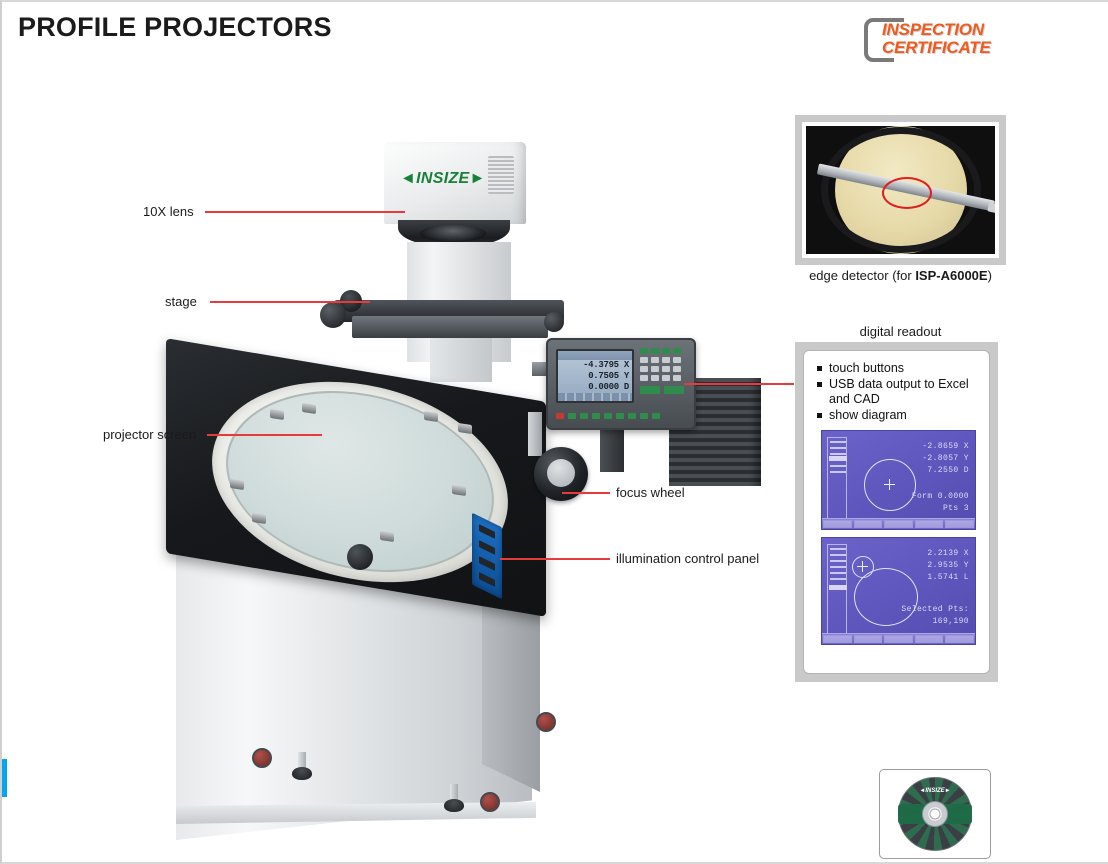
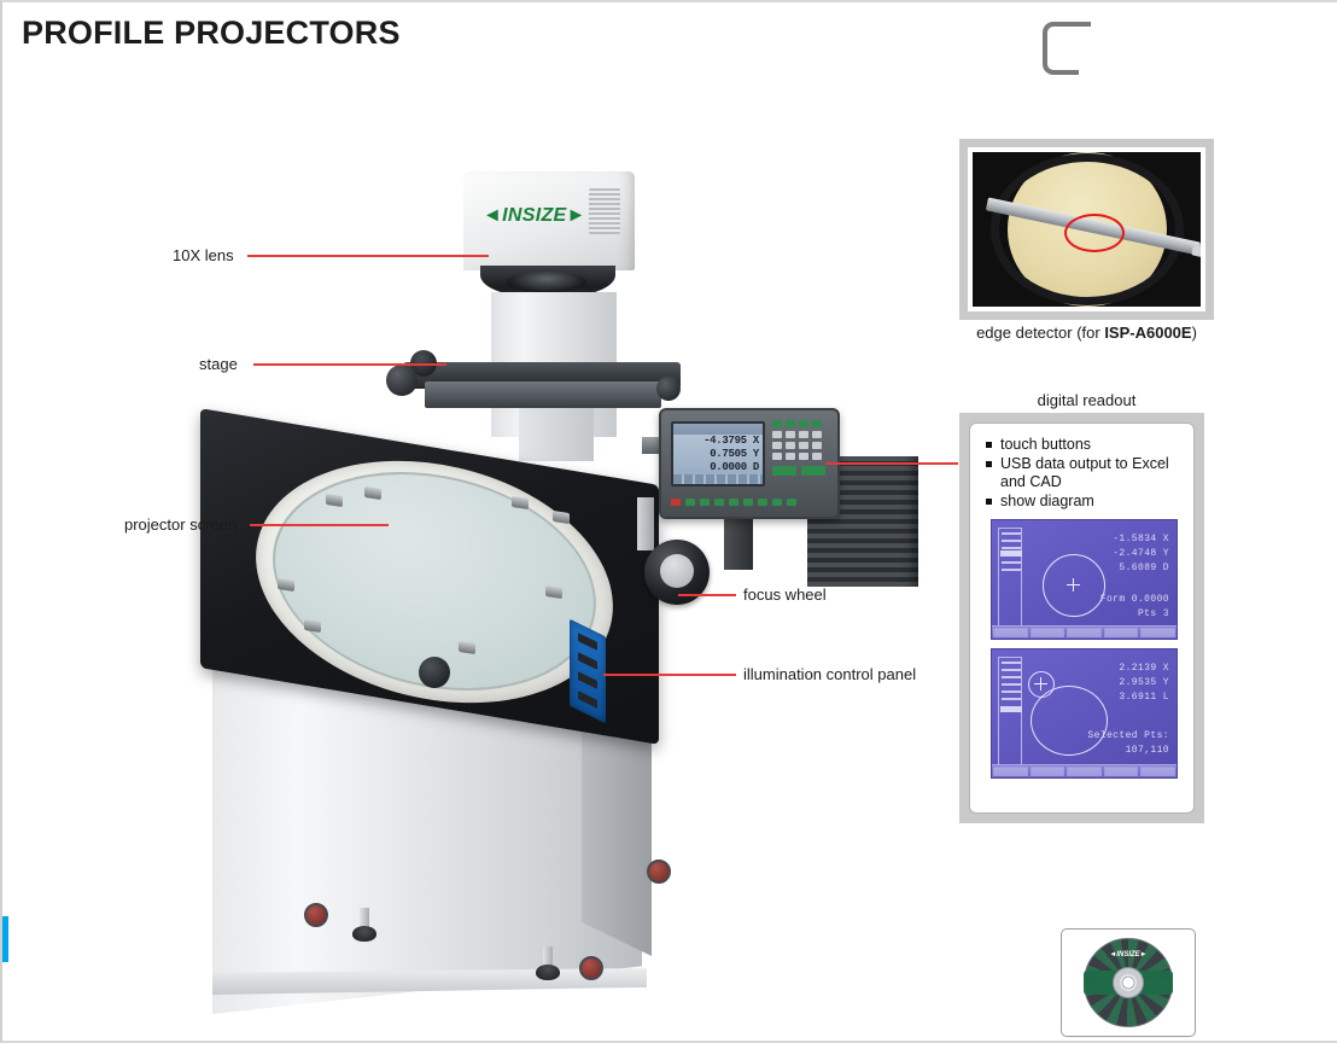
  PROFILE PROJECTORS
- INSPECTION
- CERTIFICATE
  ◄INSIZE►
  -4.3795 X
  0.7505 Y
  0.0000 D
  10X lens
  stage
  projector screen
  focus wheel
  illumination control panel
  edge detector (for ISP-A6000E)
  digital readout
  touch buttons
  USB data output to Excel and CAD
  show diagram
- -2.8659 X
+ -1.5834 X
- -2.8057 Y
+ -2.4748 Y
- 7.2550 D
+ 5.6089 D
  Form 0.0000
  Pts 3
  2.2139 X
  2.9535 Y
- 1.5741 L
+ 3.6911 L
  Selected Pts:
- 169,190
+ 107,110
